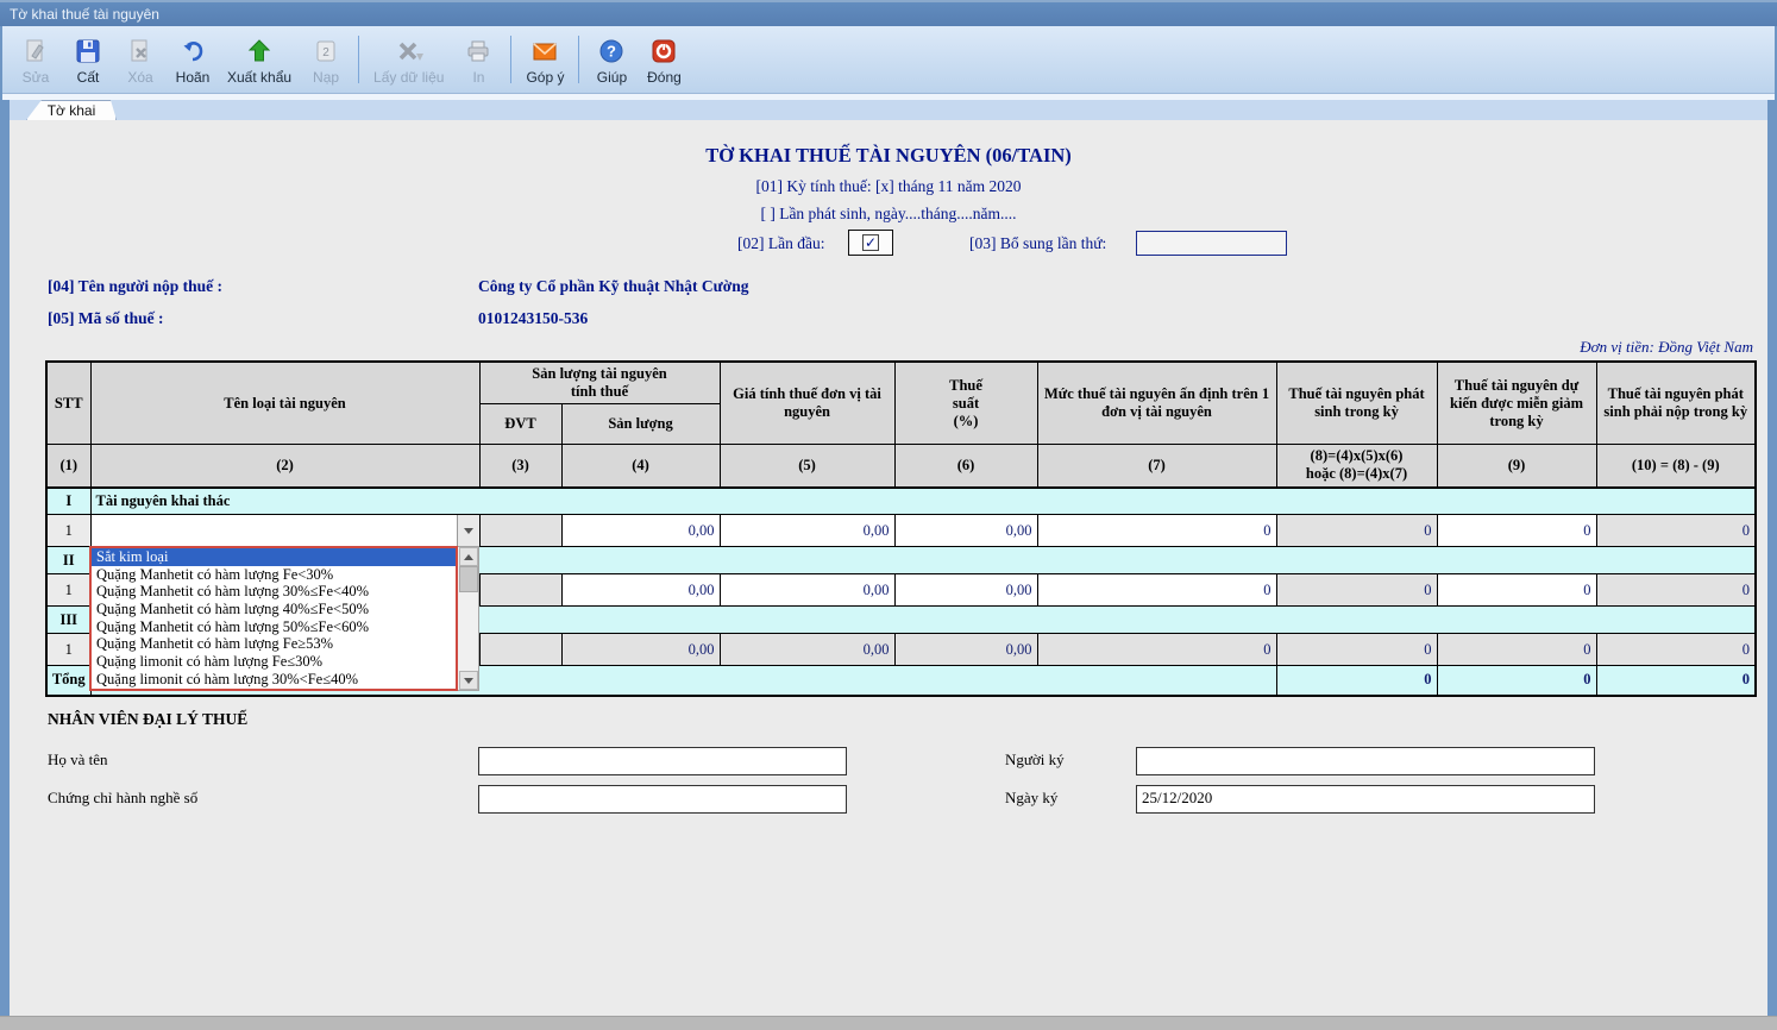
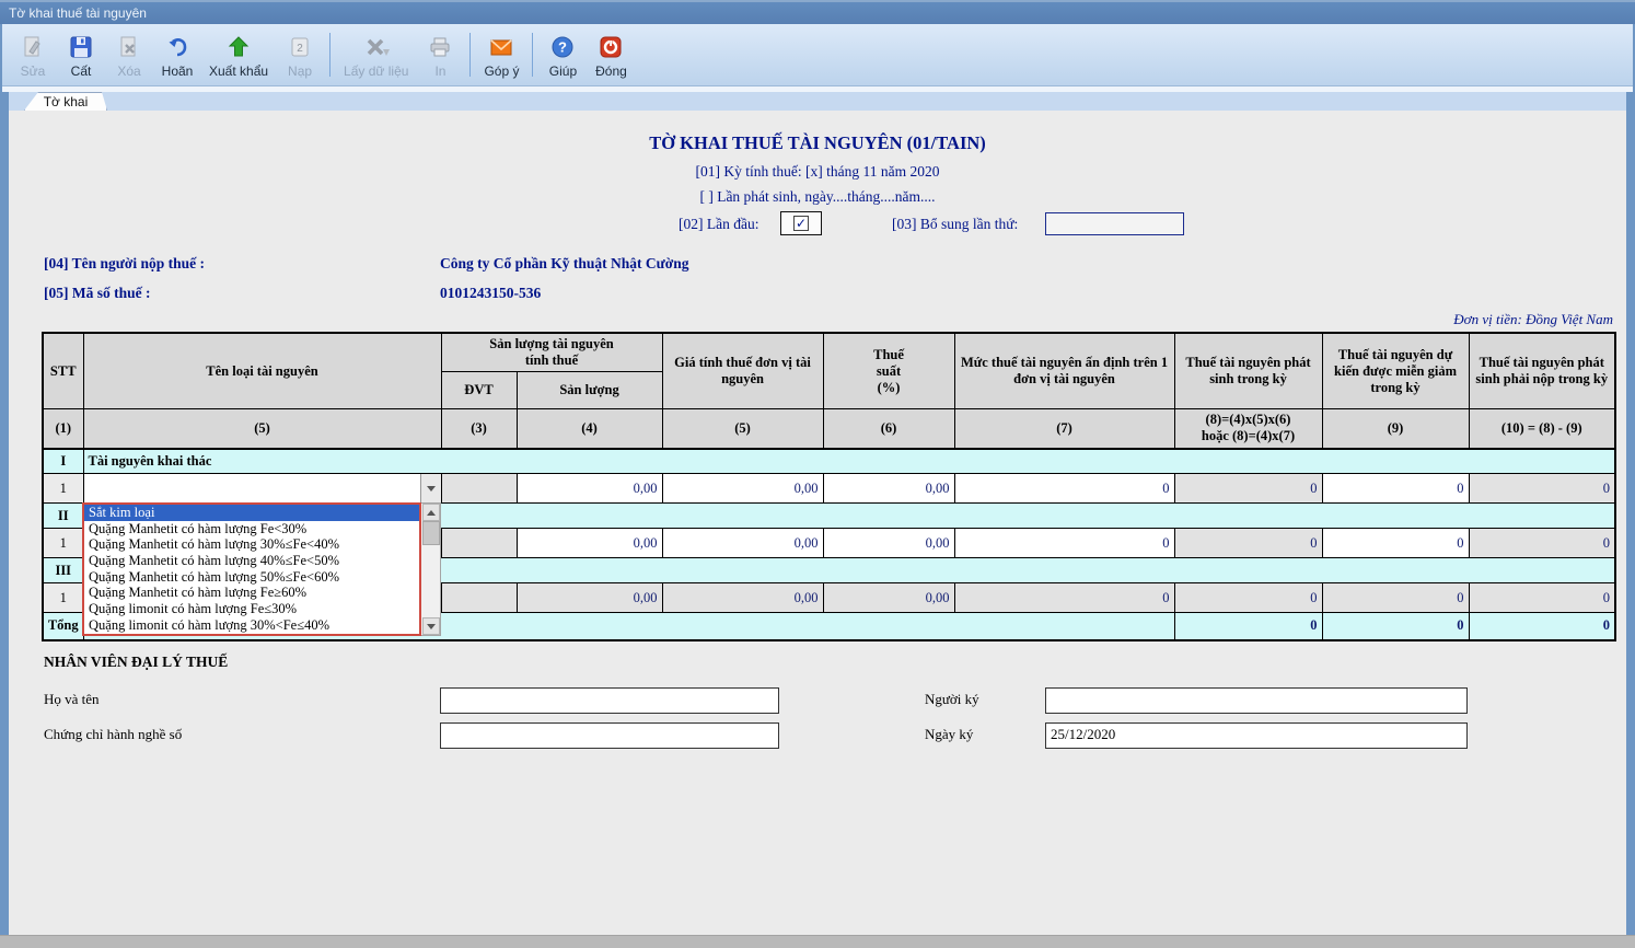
  Tờ khai thuế tài nguyên
  Sửa
  Cất
  Xóa
  Hoãn
  Xuất khẩu
  2
  Nạp
  Lấy dữ liệu
  In
  Góp ý
  ?
  Giúp
  Đóng
  Tờ khai
- TỜ KHAI THUẾ TÀI NGUYÊN (06/TAIN)
+ TỜ KHAI THUẾ TÀI NGUYÊN (01/TAIN)
  [01] Kỳ tính thuế: [x] tháng 11 năm 2020
  [ ] Lần phát sinh, ngày....tháng....năm....
  [02] Lần đầu:
  ✓
  [03] Bổ sung lần thứ:
  [04] Tên người nộp thuế :
  Công ty Cổ phần Kỹ thuật Nhật Cường
  [05] Mã số thuế :
  0101243150-536
  Đơn vị tiền: Đồng Việt Nam
  STT	Tên loại tài nguyên	Sản lượng tài nguyên tính thuế	Giá tính thuế đơn vị tài nguyên	Thuế suất (%)	Mức thuế tài nguyên ấn định trên 1 đơn vị tài nguyên	Thuế tài nguyên phát sinh trong kỳ	Thuế tài nguyên dự kiến được miễn giảm trong kỳ	Thuế tài nguyên phát sinh phải nộp trong kỳ
  ĐVT	Sản lượng
- (1)	(2)	(3)	(4)	(5)	(6)	(7)	(8)=(4)x(5)x(6) hoặc (8)=(4)x(7)	(9)	(10) = (8) - (9)
+ (1)	(5)	(3)	(4)	(5)	(6)	(7)	(8)=(4)x(5)x(6) hoặc (8)=(4)x(7)	(9)	(10) = (8) - (9)
  I	Tài nguyên khai thác
  1			0,00	0,00	0,00	0	0	0	0
  II
  1			0,00	0,00	0,00	0	0	0	0
  III
  1			0,00	0,00	0,00	0	0	0	0
  Tổng		0	0	0
  Sắt kim loại
  Quặng Manhetit có hàm lượng Fe<30%
  Quặng Manhetit có hàm lượng 30%≤Fe<40%
  Quặng Manhetit có hàm lượng 40%≤Fe<50%
  Quặng Manhetit có hàm lượng 50%≤Fe<60%
- Quặng Manhetit có hàm lượng Fe≥53%
+ Quặng Manhetit có hàm lượng Fe≥60%
  Quặng limonit có hàm lượng Fe≤30%
  Quặng limonit có hàm lượng 30%<Fe≤40%
  NHÂN VIÊN ĐẠI LÝ THUẾ
  Họ và tên
  Người ký
  Chứng chỉ hành nghề số
  Ngày ký
  25/12/2020
